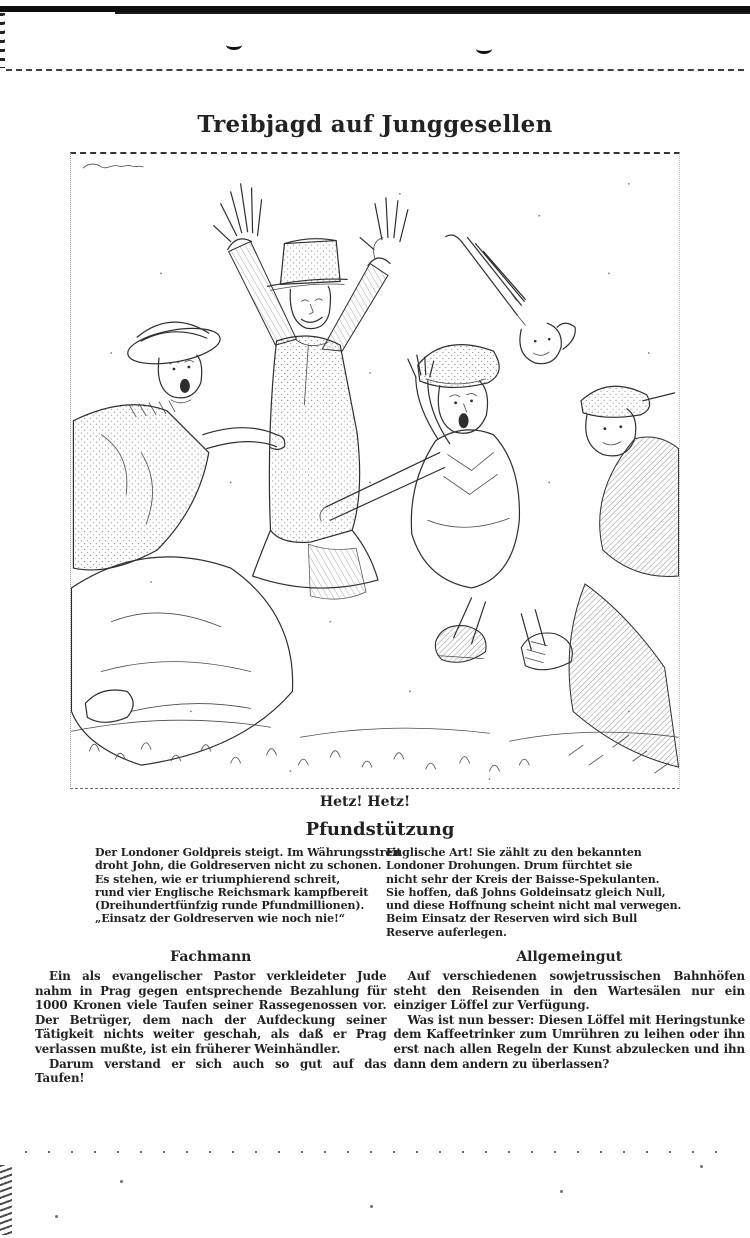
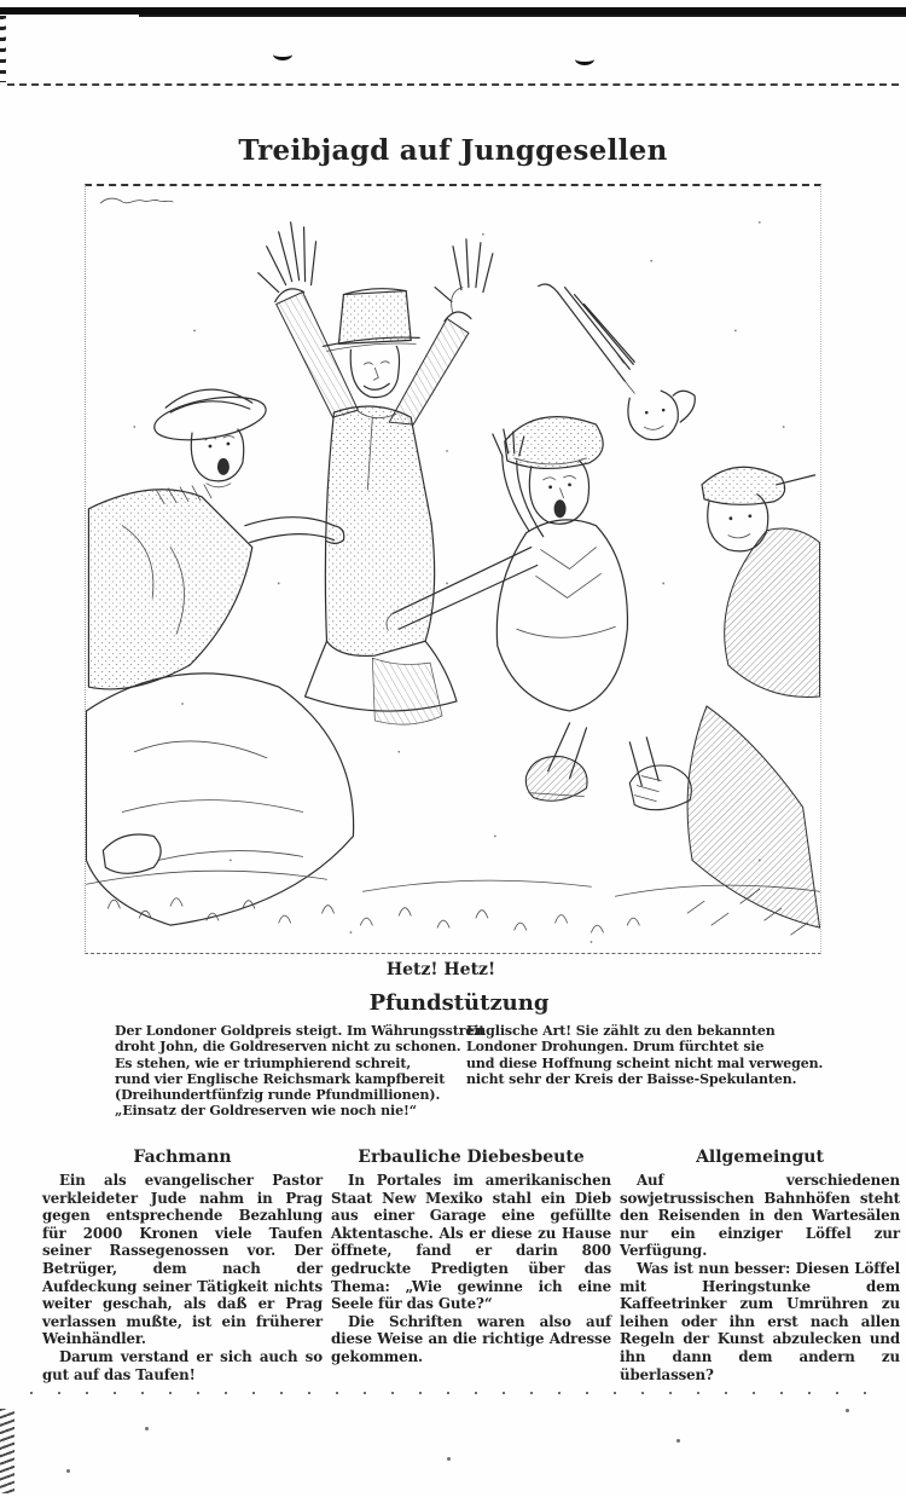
  Treibjagd auf Junggesellen
  Hetz! Hetz!
  Pfundstützung
  Der Londoner Goldpreis steigt. Im Währungsstr
  droht John, die Goldreserven nicht zu schonen.
  Es stehen, wie er triumphierend schreit,
  rund vier Englische Reichsmark kampfbereit
  (Dreihundertfünfzig runde Pfundmillionen).
  „Einsatz der Goldreserven wie noch nie!“
  Englische Art! Sie zählt zu den bekannten
  Londoner Drohungen. Drum fürchtet sie
- nicht sehr der Kreis der Baisse-Spekulanten.
+ und diese Hoffnung scheint nicht mal verwegen.
- Sie hoffen, daß Johns Goldeinsatz gleich Null,
- und diese Hoffnung scheint nicht mal verwegen.
+ nicht sehr der Kreis der Baisse-Spekulanten.
- Beim Einsatz der Reserven wird sich Bull
- Reserve auferlegen.
  Fachmann
- Ein als evangelischer Pastor verkleideter Jude nahm in Prag gegen entsprechende Bezahlung für 1000 Kronen viele Taufen seiner Rassegenossen vor. Der Betrüger, dem nach der Aufdeckung seiner Tätigkeit nichts weiter geschah, als daß er Prag verlassen mußte, ist ein früherer Weinhändler.
+ Ein als evangelischer Pastor verkleideter Jude nahm in Prag gegen entsprechende Bezahlung für 2000 Kronen viele Taufen seiner Rassegenossen vor. Der Betrüger, dem nach der Aufdeckung seiner Tätigkeit nichts weiter geschah, als daß er Prag verlassen mußte, ist ein früherer Weinhändler.
  Darum verstand er sich auch so gut auf das Taufen!
+ Erbauliche Diebesbeute
+ In Portales im amerikanischen Staat New Mexiko stahl ein Dieb aus einer Garage eine gefüllte Aktentasche. Als er diese zu Hause öffnete, fand er darin 800 gedruckte Predigten über das Thema: „Wie gewinne ich eine Seele für das Gute?“
+ Die Schriften waren also auf diese Weise an die richtige Adresse gekommen.
  Allgemeingut
  Auf verschiedenen sowjetrussischen Bahnhöfen steht den Reisenden in den Wartesälen nur ein einziger Löffel zur Verfügung.
  Was ist nun besser: Diesen Löffel mit Heringstunke dem Kaffeetrinker zum Umrühren zu leihen oder ihn erst nach allen Regeln der Kunst abzulecken und ihn dann dem andern zu überlassen?
